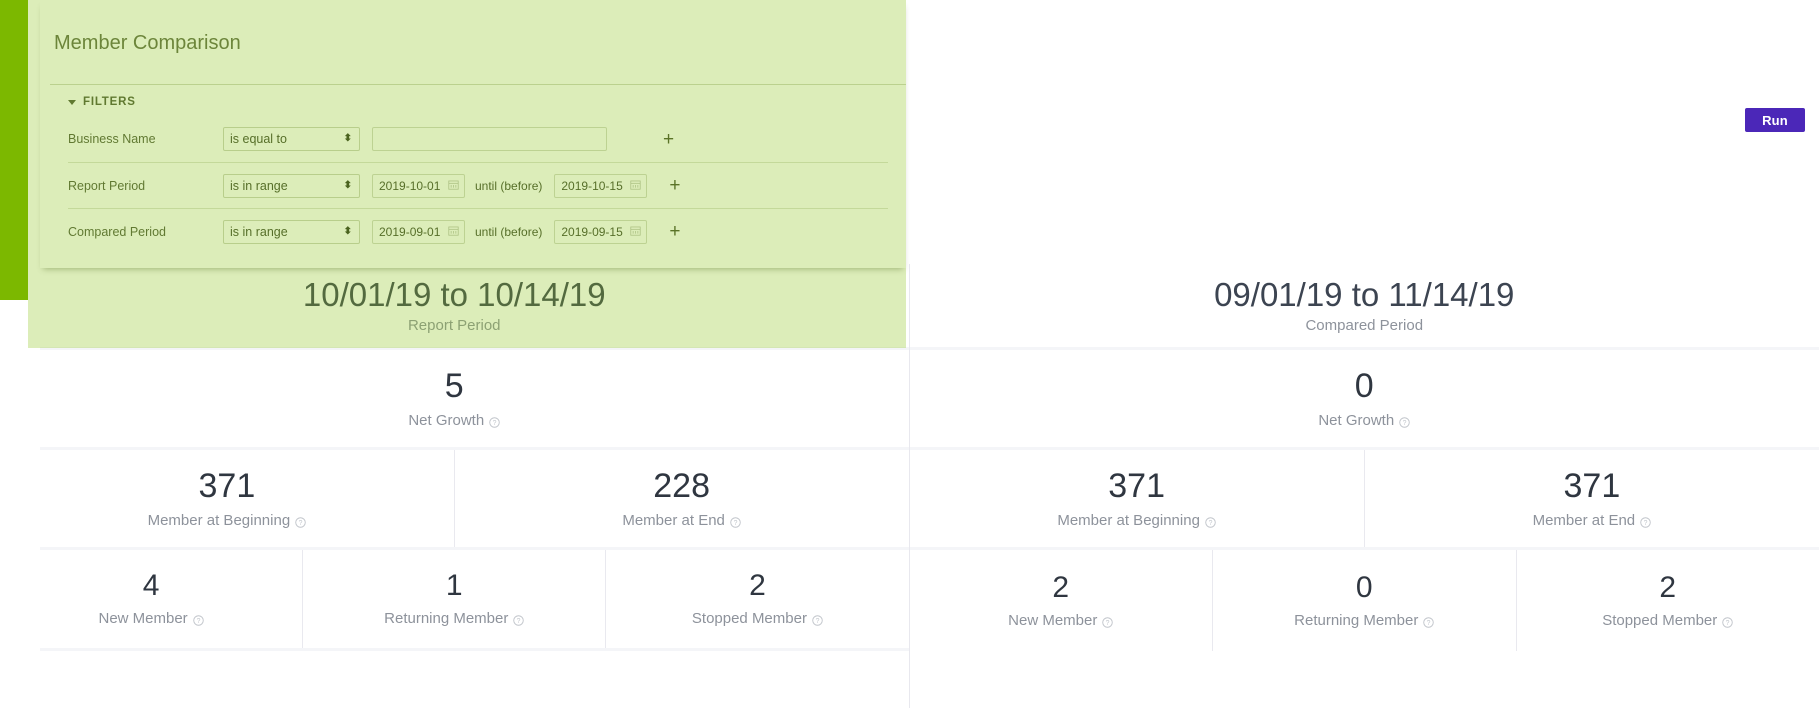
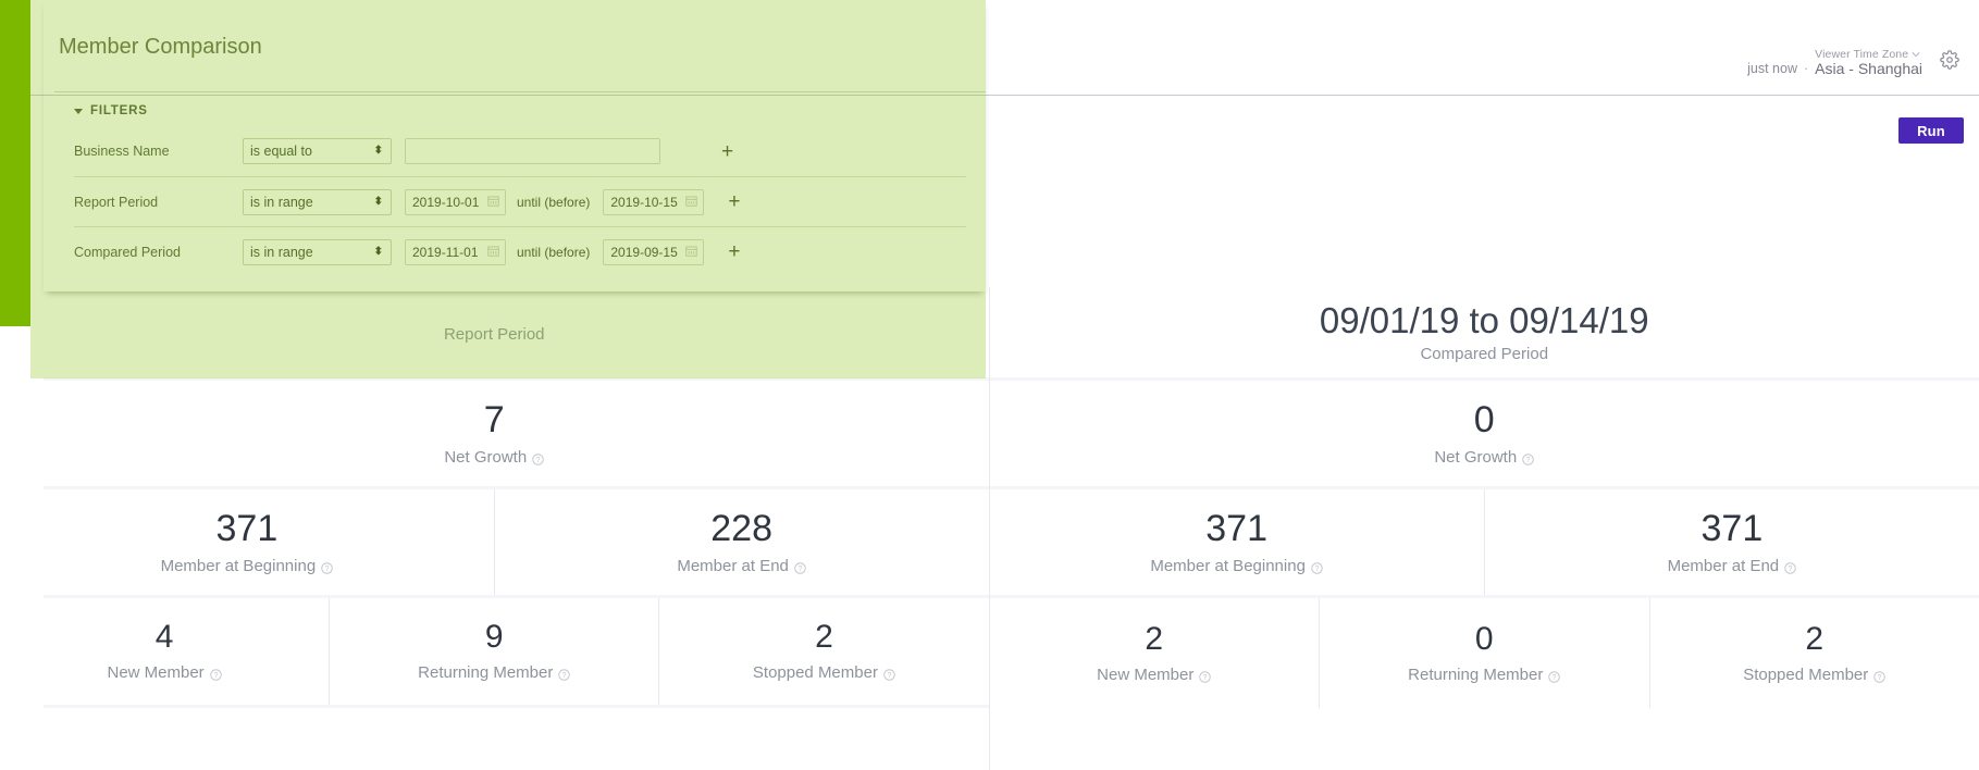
- 10/01/19 to 10/14/19
  Report Period
- 5
+ 7
  Net Growth
  371
  Member at Beginning
  228
  Member at End
  4
  New Member
- 1
+ 9
  Returning Member
  2
  Stopped Member
- 09/01/19 to 11/14/19
+ 09/01/19 to 09/14/19
  Compared Period
  0
  Net Growth
  371
  Member at Beginning
  371
  Member at End
  2
  New Member
  0
  Returning Member
  2
  Stopped Member
+ just now
+ ·
+ Viewer Time Zone
+ Asia - Shanghai
  Run
  Member Comparison
  FILTERS
  Business Name
  is equal to
  ⬍
  +
  Report Period
  is in range
  ⬍
  2019-10-01
  until (before)
  2019-10-15
  +
  Compared Period
  is in range
  ⬍
- 2019-09-01
+ 2019-11-01
  until (before)
  2019-09-15
  +
